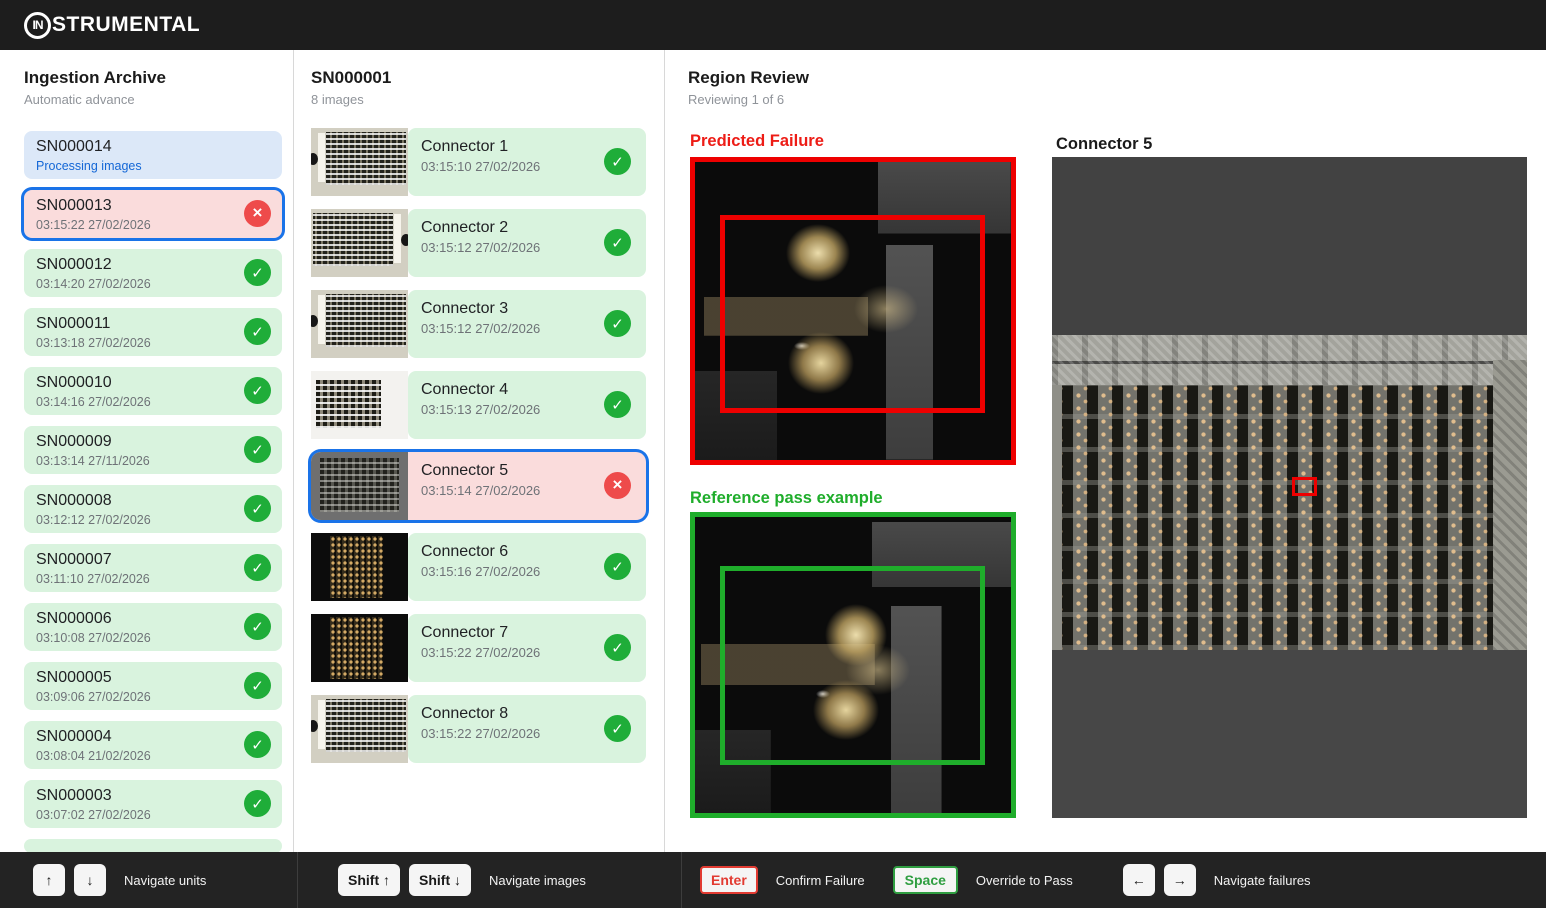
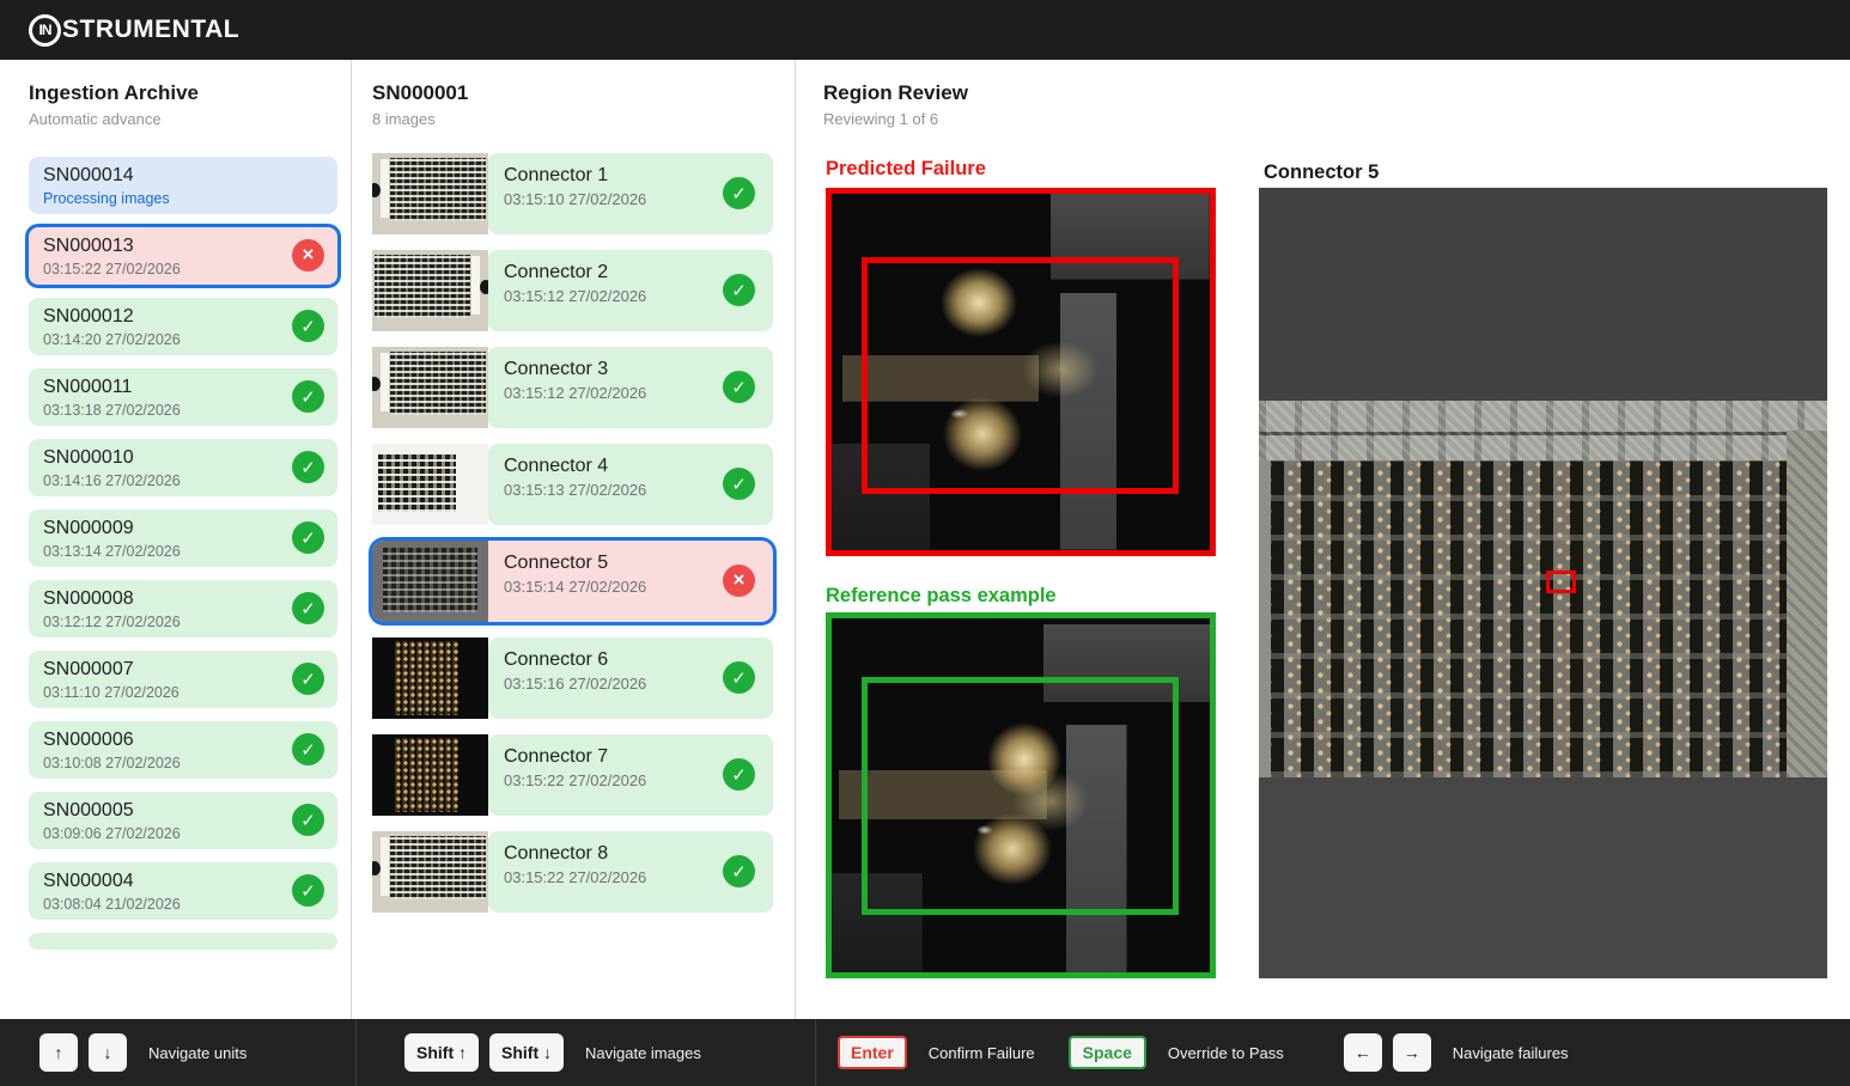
  IN
  STRUMENTAL
  Ingestion Archive
  Automatic advance
  SN000014
  Processing images
  SN000013
  03:15:22 27/02/2026
  SN000012
  03:14:20 27/02/2026
  SN000011
  03:13:18 27/02/2026
  SN000010
  03:14:16 27/02/2026
  SN000009
- 03:13:14 27/11/2026
+ 03:13:14 27/02/2026
  SN000008
  03:12:12 27/02/2026
  SN000007
  03:11:10 27/02/2026
  SN000006
  03:10:08 27/02/2026
  SN000005
  03:09:06 27/02/2026
  SN000004
  03:08:04 21/02/2026
- SN000003
- 03:07:02 27/02/2026
  SN000001
  8 images
  Connector 1
  03:15:10 27/02/2026
  Connector 2
  03:15:12 27/02/2026
  Connector 3
  03:15:12 27/02/2026
  Connector 4
  03:15:13 27/02/2026
  Connector 5
  03:15:14 27/02/2026
  Connector 6
  03:15:16 27/02/2026
  Connector 7
  03:15:22 27/02/2026
  Connector 8
  03:15:22 27/02/2026
  Region Review
  Reviewing 1 of 6
  Predicted Failure
  Reference pass example
  Connector 5
  ↑
  ↓
  Navigate units
  Shift ↑
  Shift ↓
  Navigate images
  Enter
  Confirm Failure
  Space
  Override to Pass
  ←
  →
  Navigate failures
